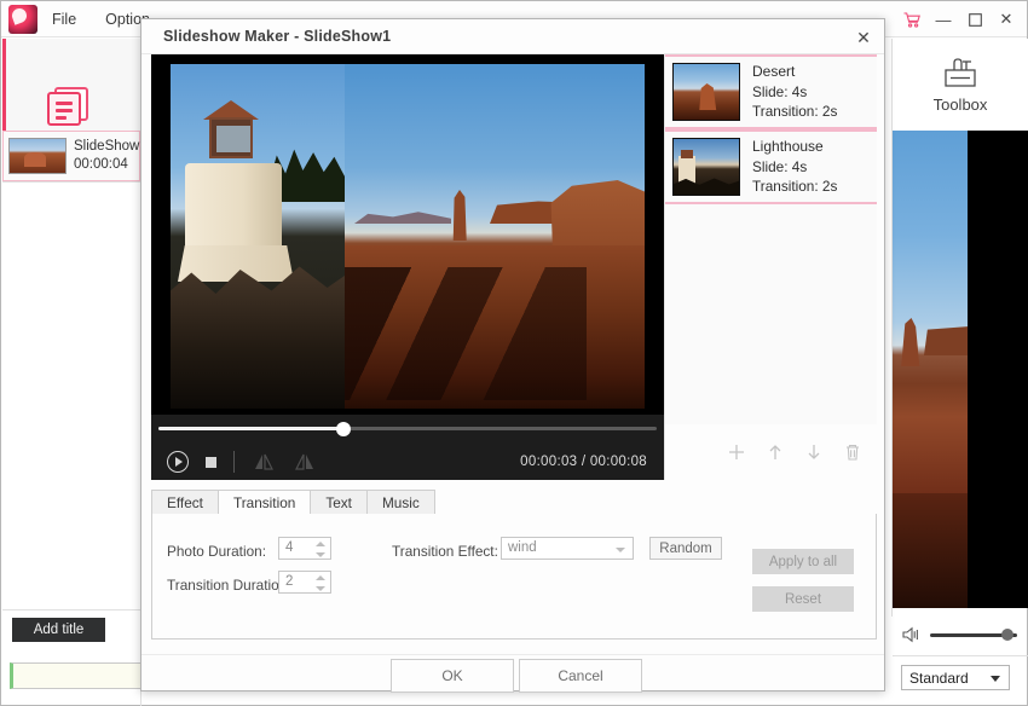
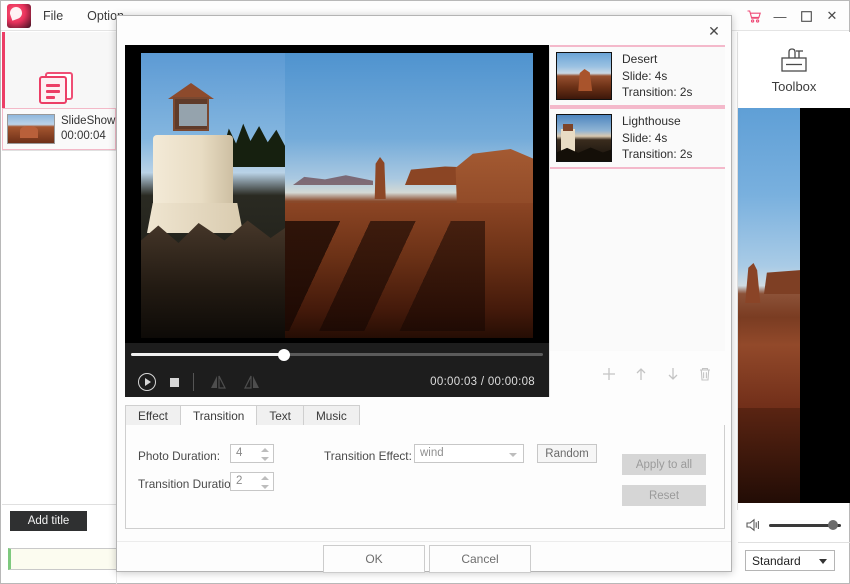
  File
  Optio
  —
  ✕
  SlideShow
  00:00:04
  Add title
  Toolbox
  Standard
- Slideshow Maker - SlideShow1
  ✕
  00:00:03 / 00:00:08
  Desert
  Slide: 4s
  Transition: 2s
  Lighthouse
  Slide: 4s
  Transition: 2s
  Effect
  Transition
  Text
  Music
  Photo Duration:
  4
  Transition Duratio
  2
  Transition Effect:
  wind
  Random
  Apply to all
  Reset
  OK
  Cancel
